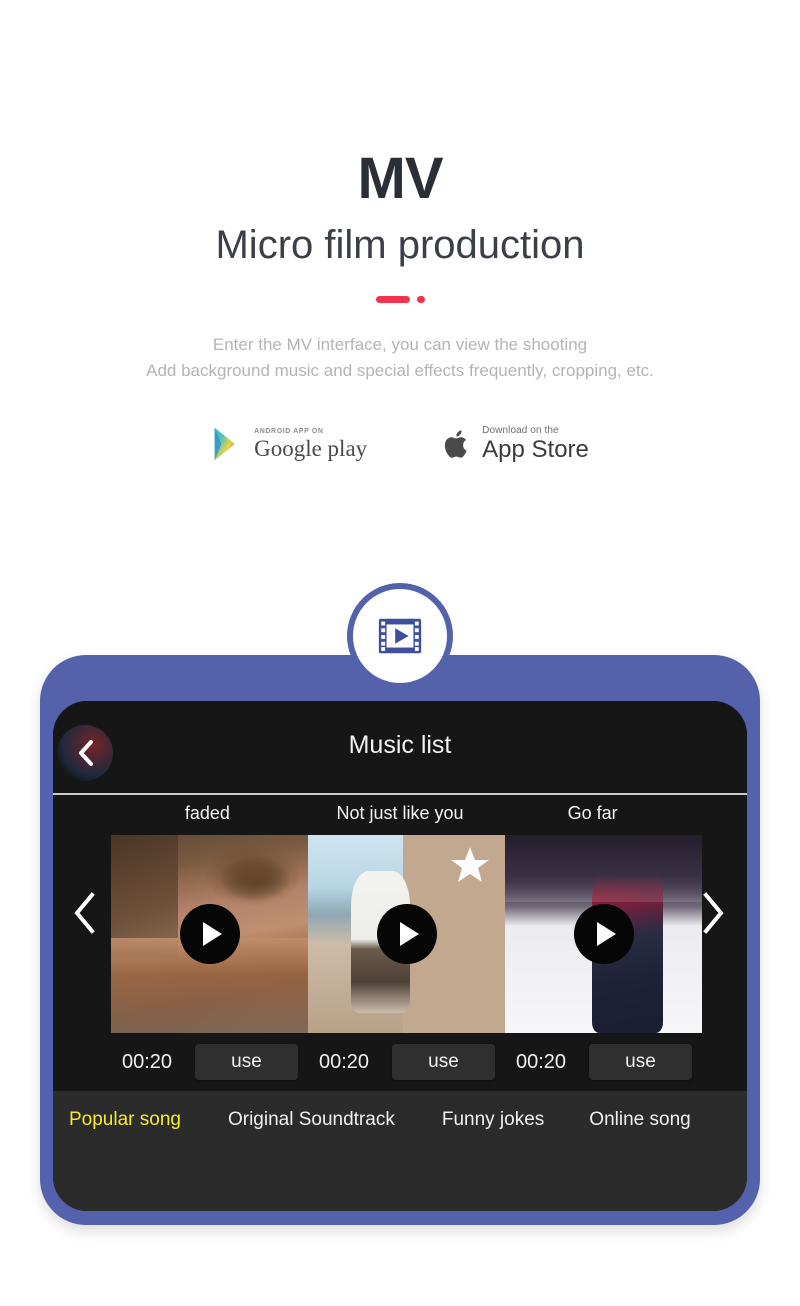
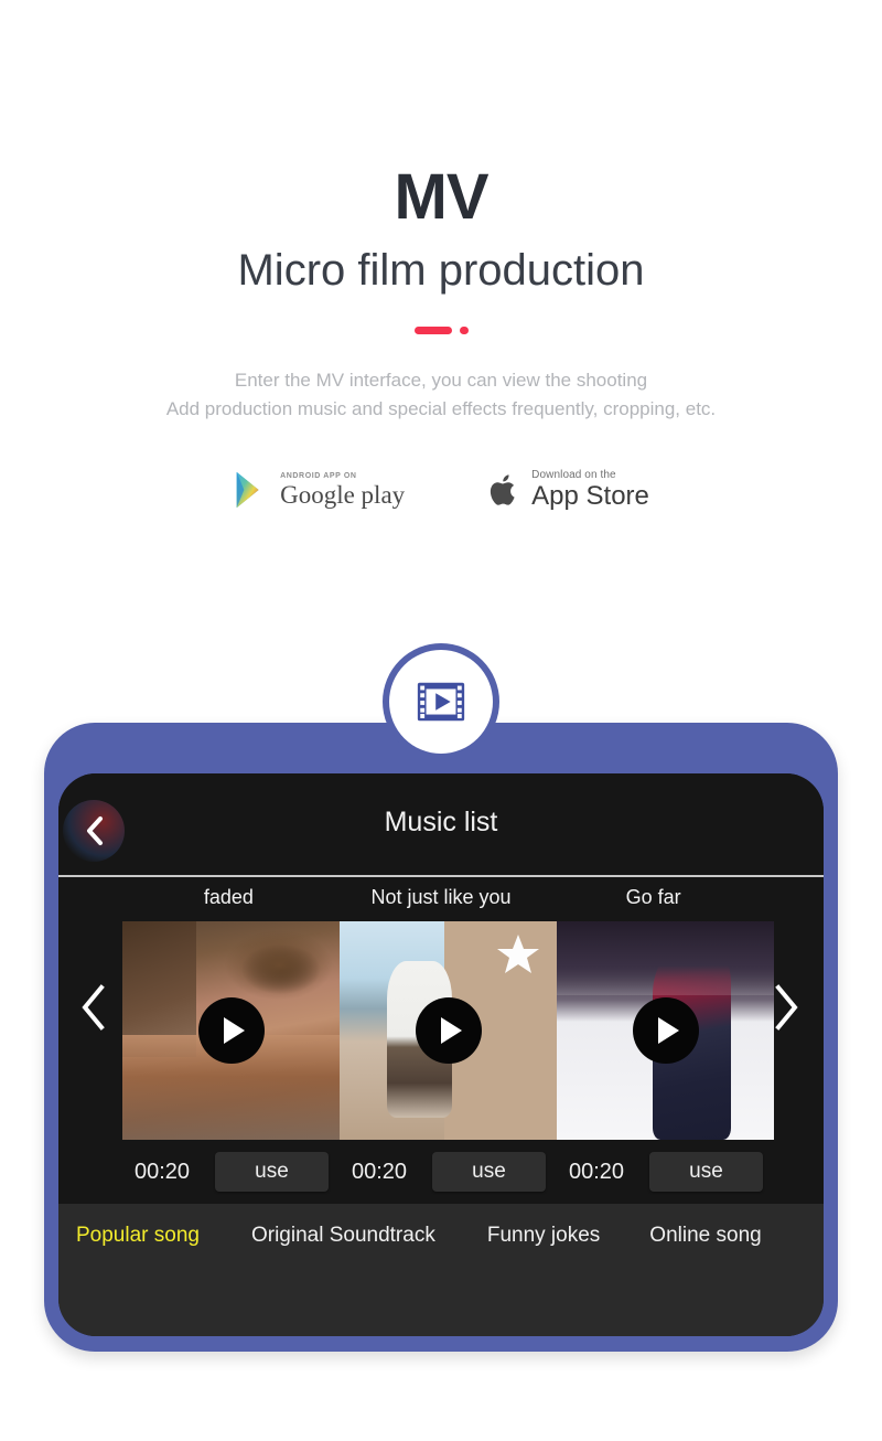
  MV
  Micro film production
  Enter the MV interface, you can view the shooting
- Add background music and special effects frequently, cropping, etc.
+ Add production music and special effects frequently, cropping, etc.
  Google play
  Download on the
  App Store
  Music list
  faded
  Not just like you
  Go far
  00:20
  use
  00:20
  use
  00:20
  use
  Popular song
  Original Soundtrack
  Funny jokes
  Online song
